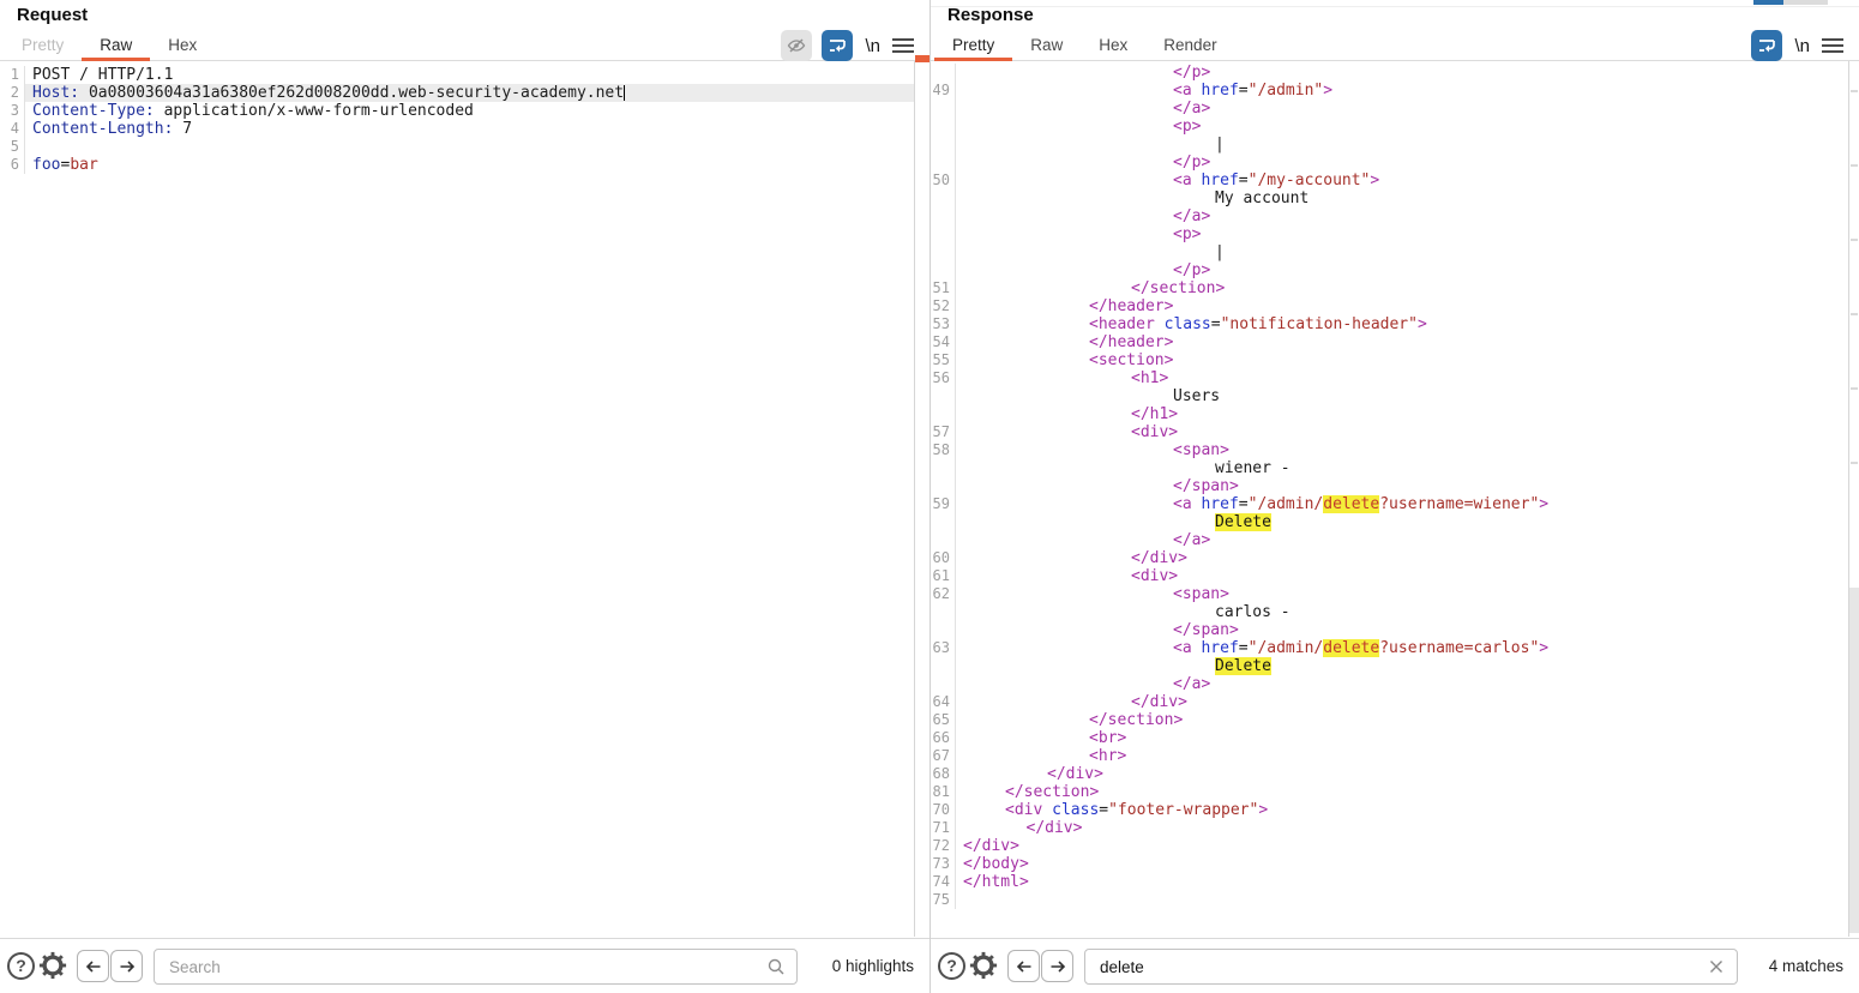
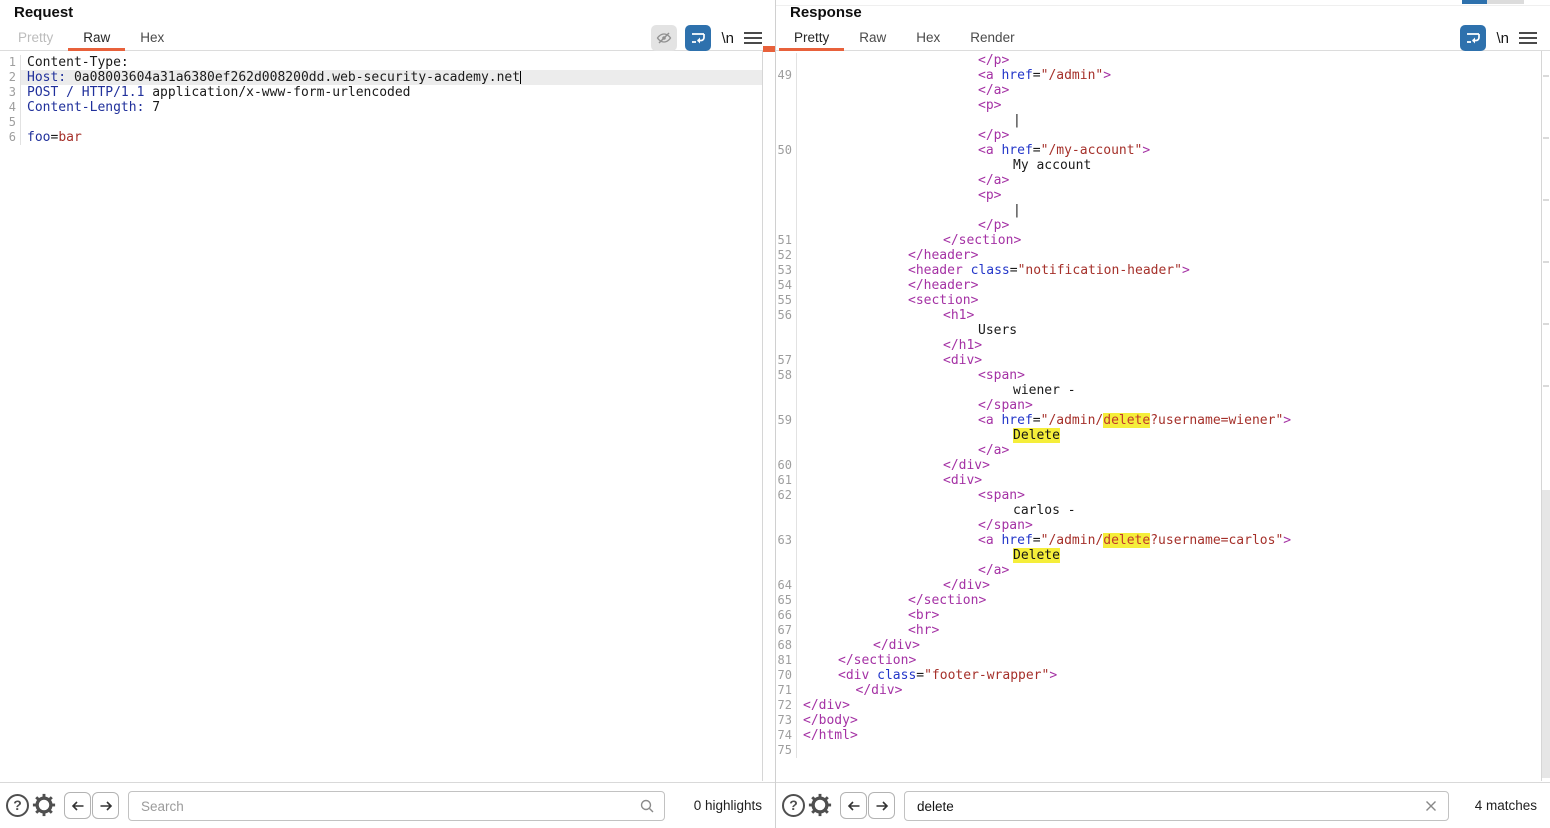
  Request
  Pretty
  Raw
  Hex
  \n
  1
- POST / HTTP/1.1
+ Content-Type:
  2
  Host: 0a08003604a31a6380ef262d008200dd.web-security-academy.net
  3
- Content-Type: application/x-www-form-urlencoded
+ POST / HTTP/1.1 application/x-www-form-urlencoded
  4
  Content-Length: 7
  5
  6
  foo=bar
  ?
  Search
  0 highlights
  Response
  Pretty
  Raw
  Hex
  Render
  \n
  </p>
  49
  <a href="/admin">
  </a>
  <p>
  |
  </p>
  50
  <a href="/my-account">
  My account
  </a>
  <p>
  |
  </p>
  51
  </section>
  52
  </header>
  53
  <header class="notification-header">
  54
  </header>
  55
  <section>
  56
  <h1>
  Users
  </h1>
  57
  <div>
  58
  <span>
  wiener -
  </span>
  59
  <a href="/admin/delete?username=wiener">
  Delete
  </a>
  60
  </div>
  61
  <div>
  62
  <span>
  carlos -
  </span>
  63
  <a href="/admin/delete?username=carlos">
  Delete
  </a>
  64
  </div>
  65
  </section>
  66
  <br>
  67
  <hr>
  68
  </div>
  81
  </section>
  70
  <div class="footer-wrapper">
  71
  </div>
  72
  </div>
  73
  </body>
  74
  </html>
  75
  ?
  delete
  4 matches
